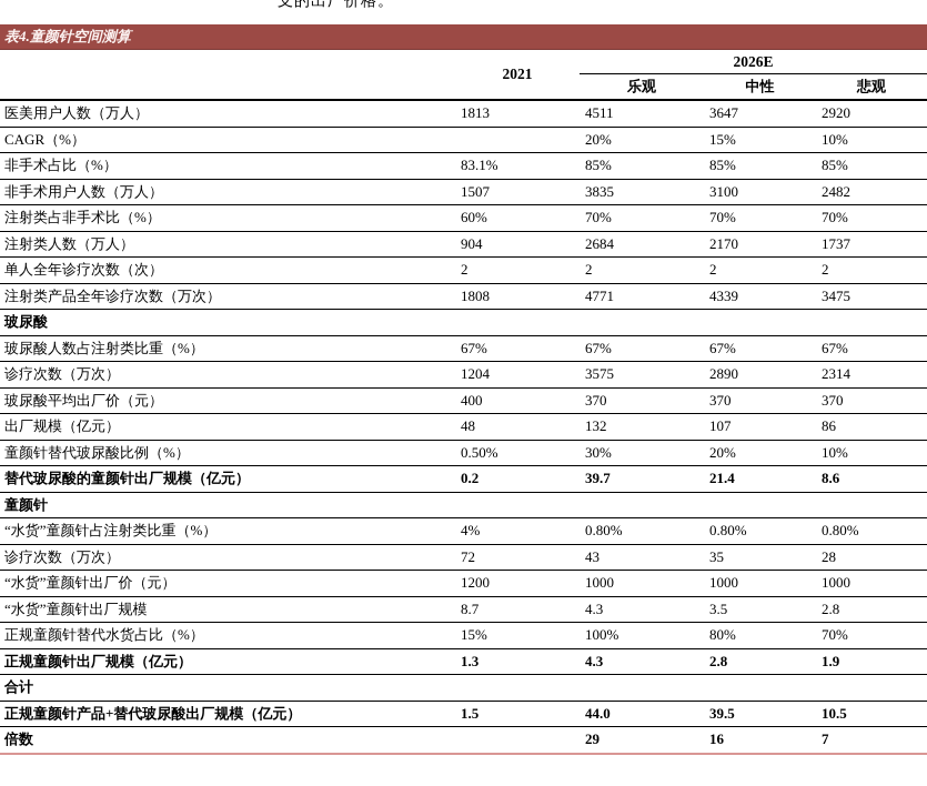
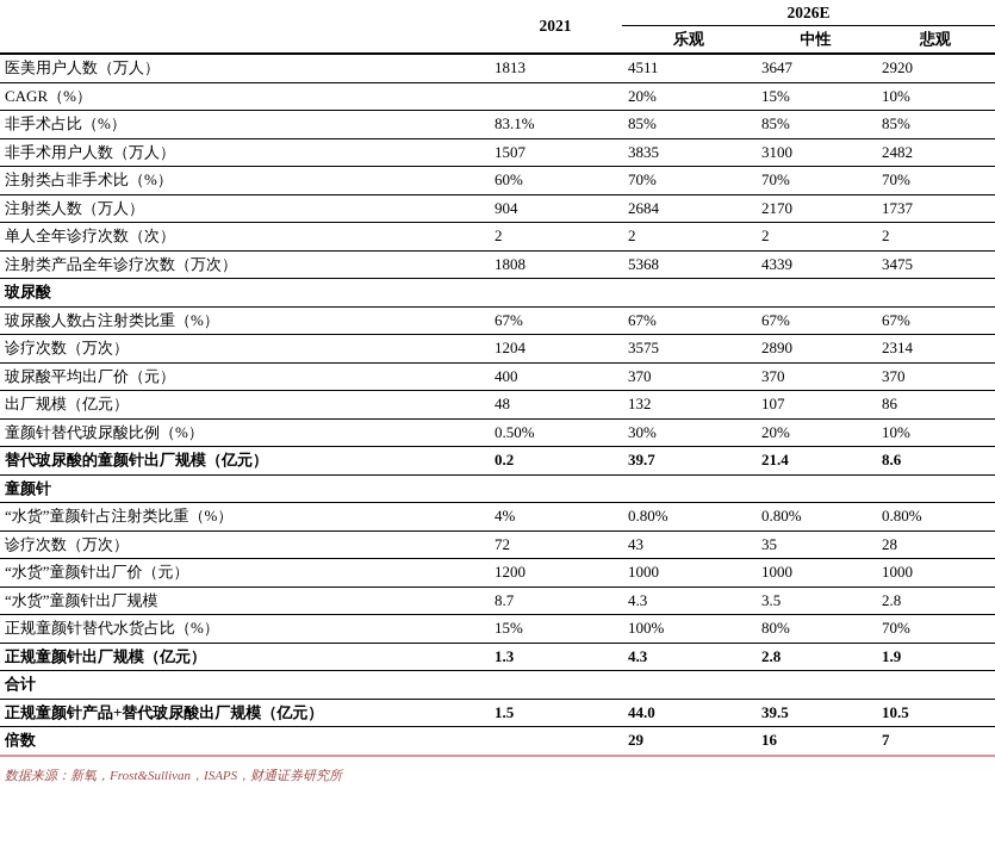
- 支的出厂价格。
- 表4.童颜针空间测算
  	2021	2026E
  乐观	中性	悲观
  医美用户人数（万人）	1813	4511	3647	2920
  CAGR（%）		20%	15%	10%
  非手术占比（%）	83.1%	85%	85%	85%
  非手术用户人数（万人）	1507	3835	3100	2482
  注射类占非手术比（%）	60%	70%	70%	70%
  注射类人数（万人）	904	2684	2170	1737
  单人全年诊疗次数（次）	2	2	2	2
- 注射类产品全年诊疗次数（万次）	1808	4771	4339	3475
+ 注射类产品全年诊疗次数（万次）	1808	5368	4339	3475
  玻尿酸
  玻尿酸人数占注射类比重（%）	67%	67%	67%	67%
  诊疗次数（万次）	1204	3575	2890	2314
  玻尿酸平均出厂价（元）	400	370	370	370
  出厂规模（亿元）	48	132	107	86
  童颜针替代玻尿酸比例（%）	0.50%	30%	20%	10%
  替代玻尿酸的童颜针出厂规模（亿元）	0.2	39.7	21.4	8.6
  童颜针
  “水货”童颜针占注射类比重（%）	4%	0.80%	0.80%	0.80%
  诊疗次数（万次）	72	43	35	28
  “水货”童颜针出厂价（元）	1200	1000	1000	1000
  “水货”童颜针出厂规模	8.7	4.3	3.5	2.8
  正规童颜针替代水货占比（%）	15%	100%	80%	70%
  正规童颜针出厂规模（亿元）	1.3	4.3	2.8	1.9
  合计
  正规童颜针产品+替代玻尿酸出厂规模（亿元）	1.5	44.0	39.5	10.5
  倍数		29	16	7
+ 数据来源：新氧，Frost&Sullivan，ISAPS，财通证券研究所
